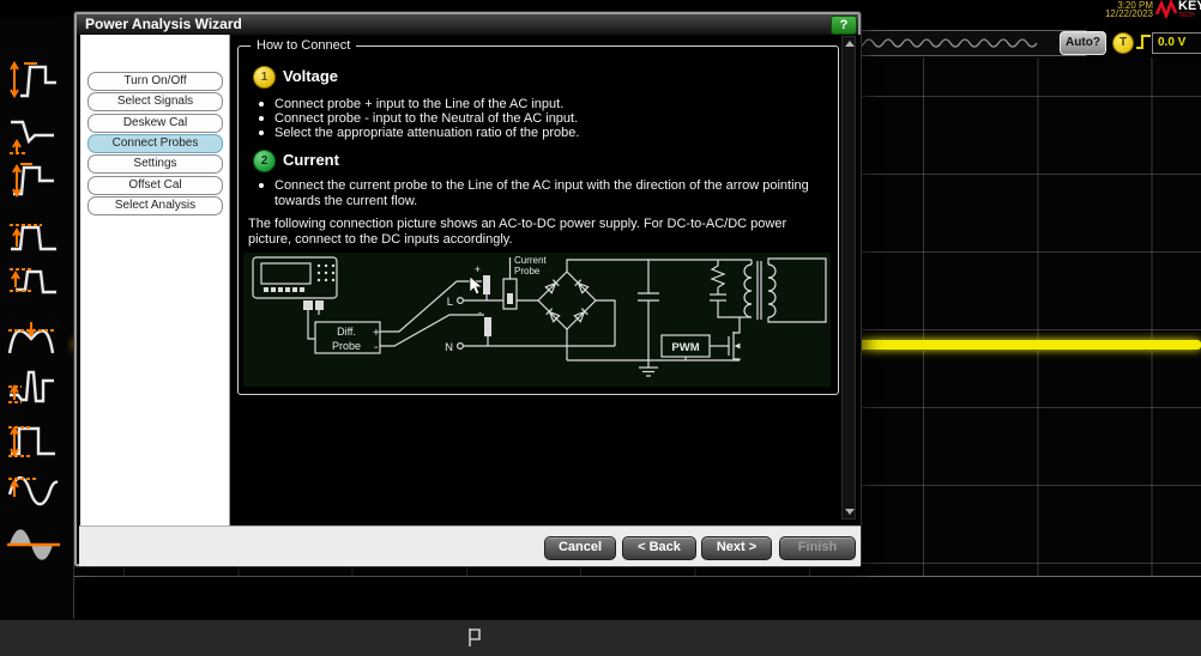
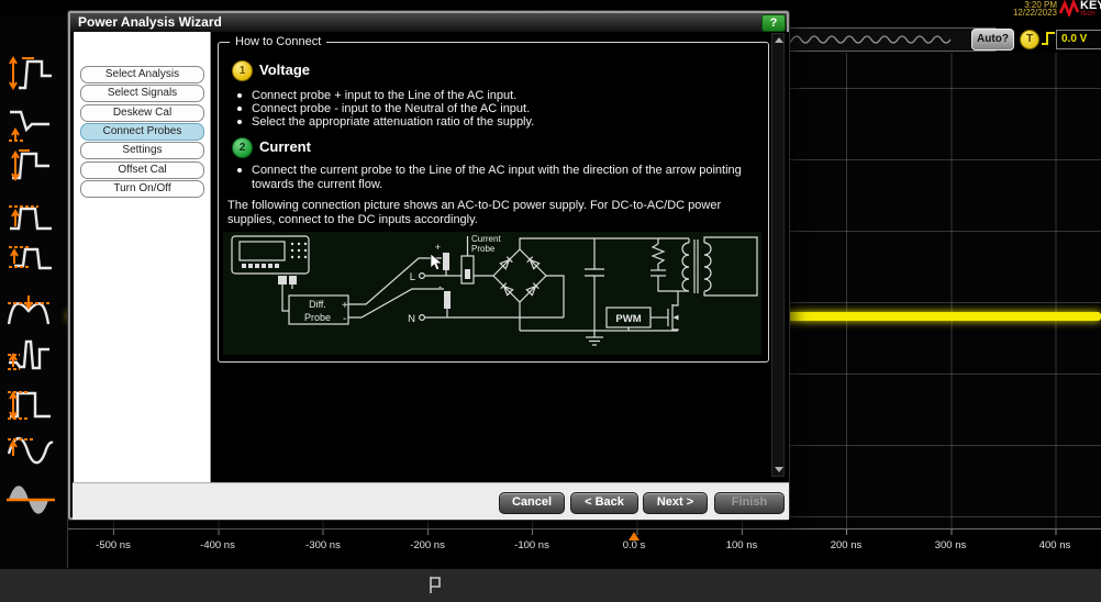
  3:20 PM
  12/22/2023
  Auto?
  T
  0.0 V
+ -500 ns
+ -400 ns
+ -300 ns
+ -200 ns
+ -100 ns
+ 0.0 s
+ 100 ns
+ 200 ns
+ 300 ns
+ 400 ns
  Power Analysis Wizard
  ?
- Turn On/Off
+ Select Analysis
  Select Signals
  Deskew Cal
  Connect Probes
  Settings
  Offset Cal
- Select Analysis
+ Turn On/Off
  How to Connect
  1
  Voltage
  Connect probe + input to the Line of the AC input.
  Connect probe - input to the Neutral of the AC input.
- Select the appropriate attenuation ratio of the probe.
+ Select the appropriate attenuation ratio of the supply.
  2
  Current
  Connect the current probe to the Line of the AC input with the direction of the arrow pointing towards the current flow.
- The following connection picture shows an AC-to-DC power supply. For DC-to-AC/DC power picture, connect to the DC inputs accordingly.
+ The following connection picture shows an AC-to-DC power supply. For DC-to-AC/DC power supplies, connect to the DC inputs accordingly.
  Diff.
  Probe
  +
  -
  +
  -
  L
  N
  Current
  Probe
  PWM
  Cancel
  < Back
  Next >
  Finish
